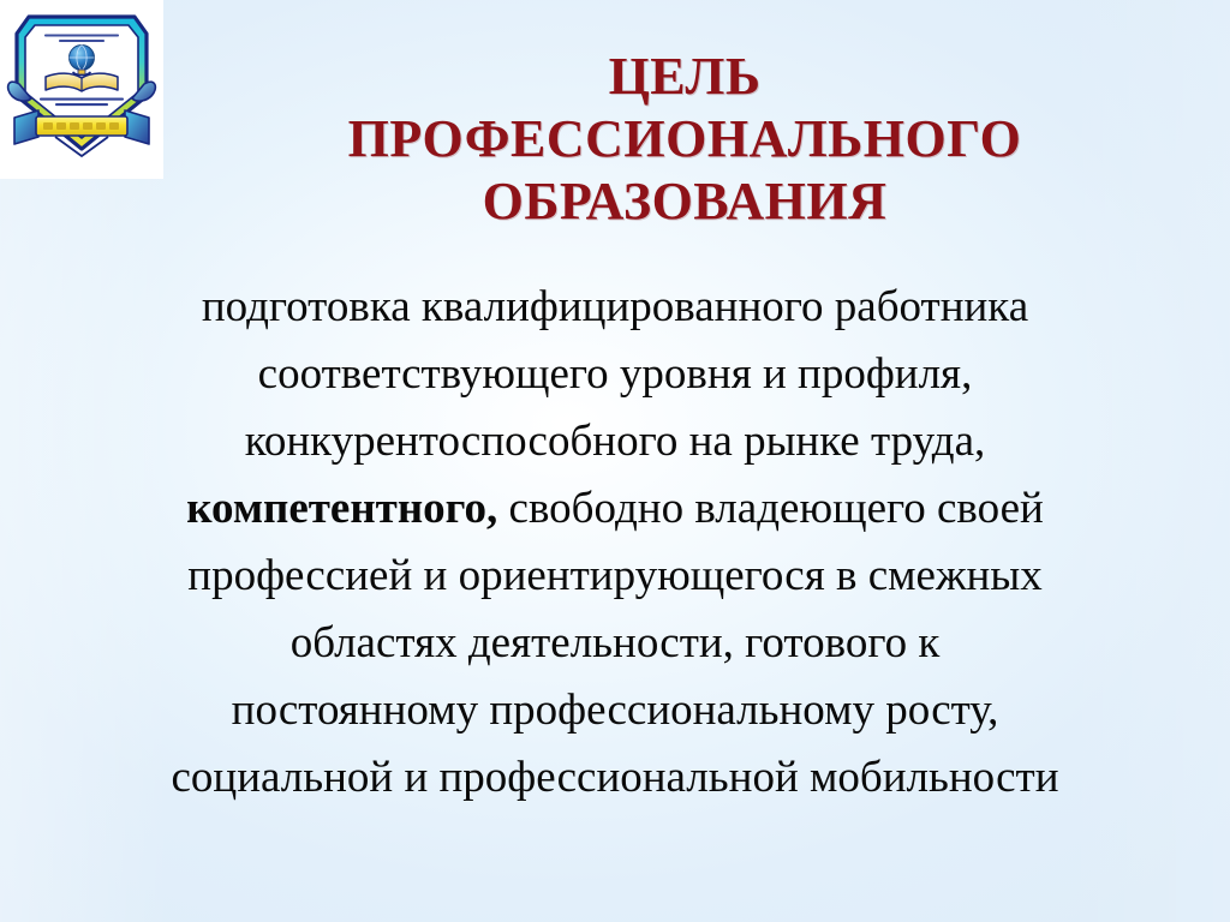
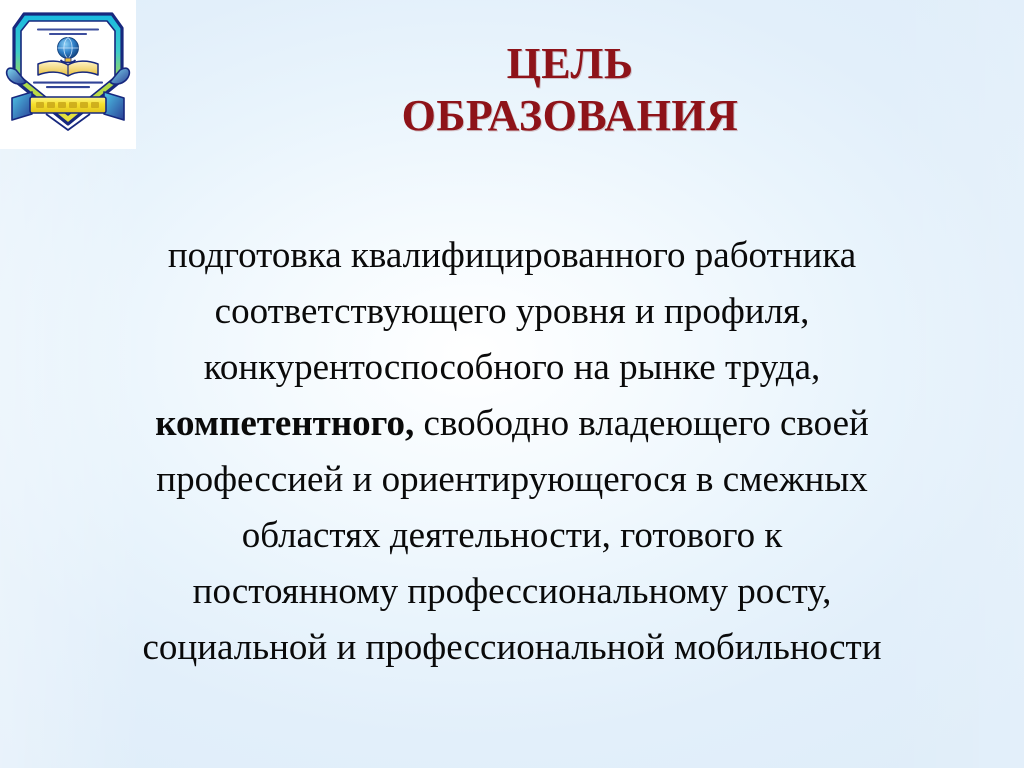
  ЦЕЛЬ
- ПРОФЕССИОНАЛЬНОГО
  ОБРАЗОВАНИЯ
  подготовка квалифицированного работника
  соответствующего уровня и профиля,
  конкурентоспособного на рынке труда,
  компетентного, свободно владеющего своей
  профессией и ориентирующегося в смежных
  областях деятельности, готового к
  постоянному профессиональному росту,
  социальной и профессиональной мобильности
